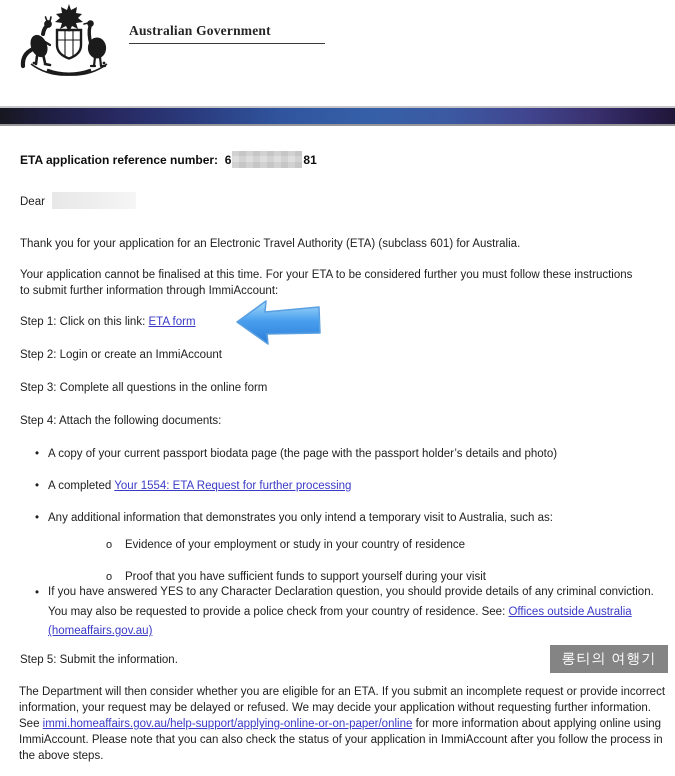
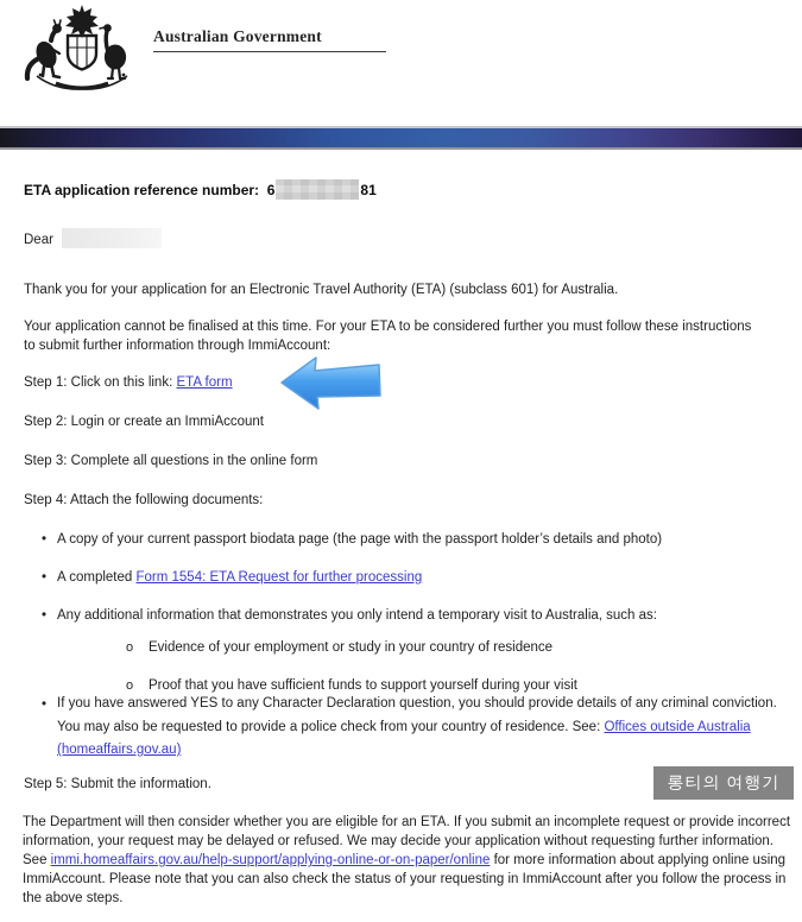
  Australian Government
  ETA application reference number:
  6
  81
  Dear
  Thank you for your application for an Electronic Travel Authority (ETA) (subclass 601) for Australia.
  Your application cannot be finalised at this time. For your ETA to be considered further you must follow these instructions to submit further information through ImmiAccount:
  Step 1: Click on this link: ETA form
  Step 2: Login or create an ImmiAccount
  Step 3: Complete all questions in the online form
  Step 4: Attach the following documents:
  •
  A copy of your current passport biodata page (the page with the passport holder’s details and photo)
  •
- A completed Your 1554: ETA Request for further processing
+ A completed Form 1554: ETA Request for further processing
  •
  Any additional information that demonstrates you only intend a temporary visit to Australia, such as:
  o
  Evidence of your employment or study in your country of residence
  o
  Proof that you have sufficient funds to support yourself during your visit
  •
  If you have answered YES to any Character Declaration question, you should provide details of any criminal conviction. You may also be requested to provide a police check from your country of residence. See: Offices outside Australia (homeaffairs.gov.au)
  Step 5: Submit the information.
  롱티의 여행기
- The Department will then consider whether you are eligible for an ETA. If you submit an incomplete request or provide incorrect information, your request may be delayed or refused. We may decide your application without requesting further information. See immi.homeaffairs.gov.au/help-support/applying-online-or-on-paper/online for more information about applying online using ImmiAccount. Please note that you can also check the status of your application in ImmiAccount after you follow the process in the above steps.
+ The Department will then consider whether you are eligible for an ETA. If you submit an incomplete request or provide incorrect information, your request may be delayed or refused. We may decide your application without requesting further information. See immi.homeaffairs.gov.au/help-support/applying-online-or-on-paper/online for more information about applying online using ImmiAccount. Please note that you can also check the status of your requesting in ImmiAccount after you follow the process in the above steps.
